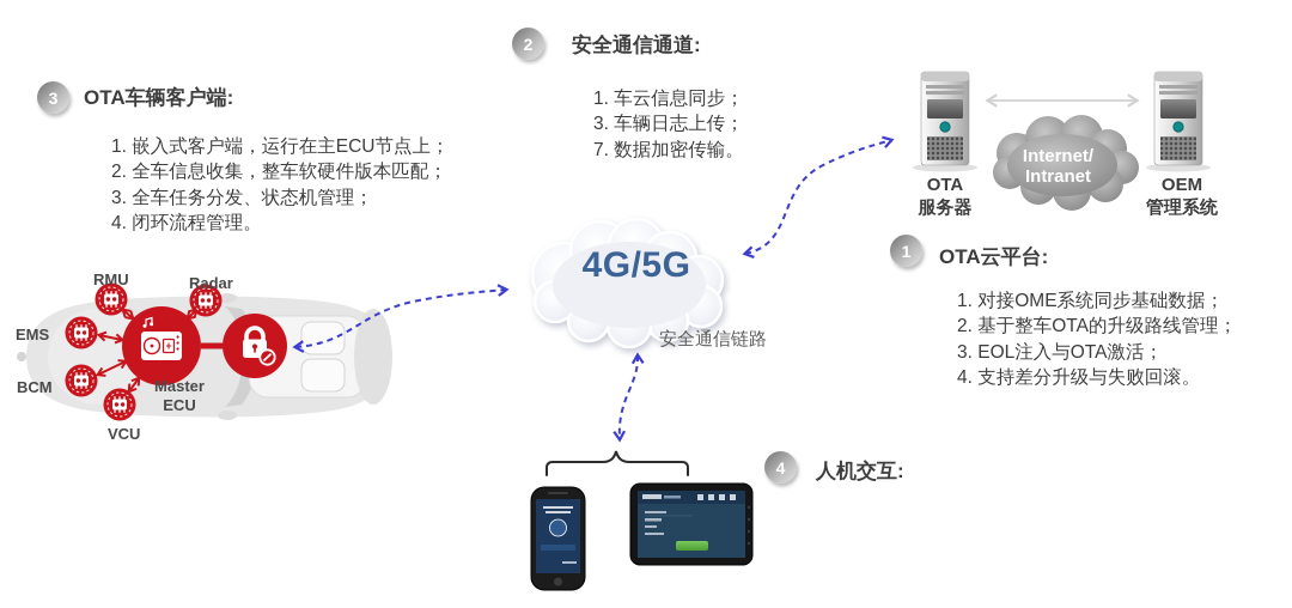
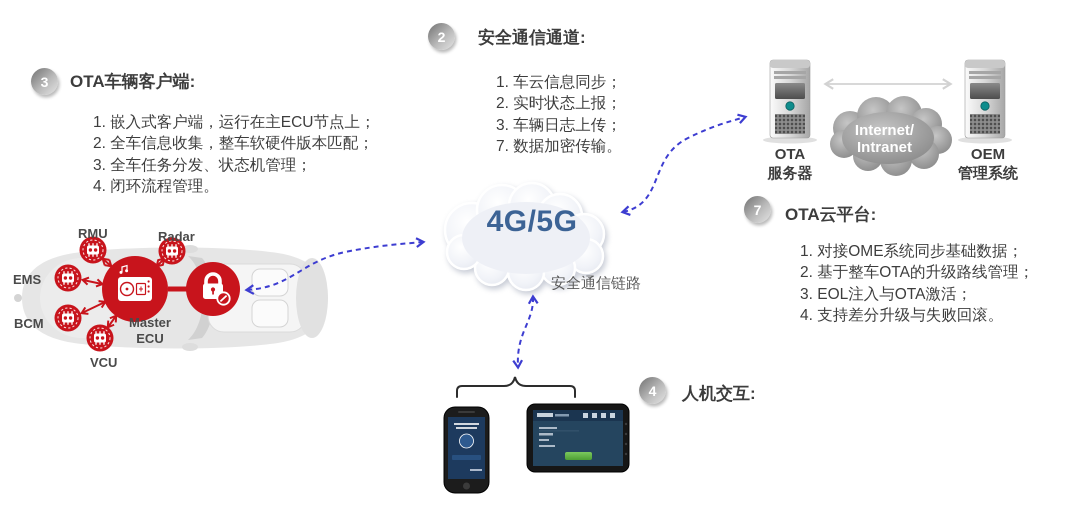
  3
  OTA车辆客户端:
  1. 嵌入式客户端，运行在主ECU节点上；
  2. 全车信息收集，整车软硬件版本匹配；
  3. 全车任务分发、状态机管理；
  4. 闭环流程管理。
  2
  安全通信通道:
  1. 车云信息同步；
+ 2. 实时状态上报；
  3. 车辆日志上传；
  7. 数据加密传输。
- 1
+ 7
  OTA云平台:
  1. 对接OME系统同步基础数据；
  2. 基于整车OTA的升级路线管理；
  3. EOL注入与OTA激活；
  4. 支持差分升级与失败回滚。
  4
  人机交互:
  4G/5G
  安全通信链路
  Internet/
  Intranet
  OTA
  服务器
  OEM
  管理系统
  RMU
  Radar
  EMS
  BCM
  VCU
  Master
  ECU
